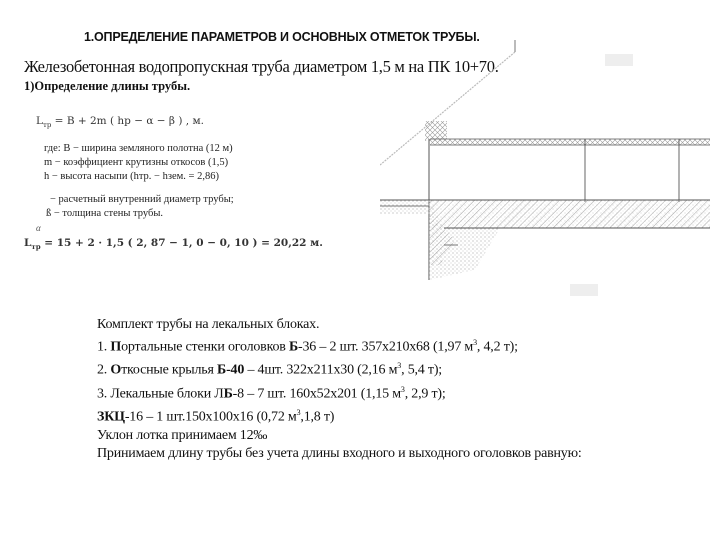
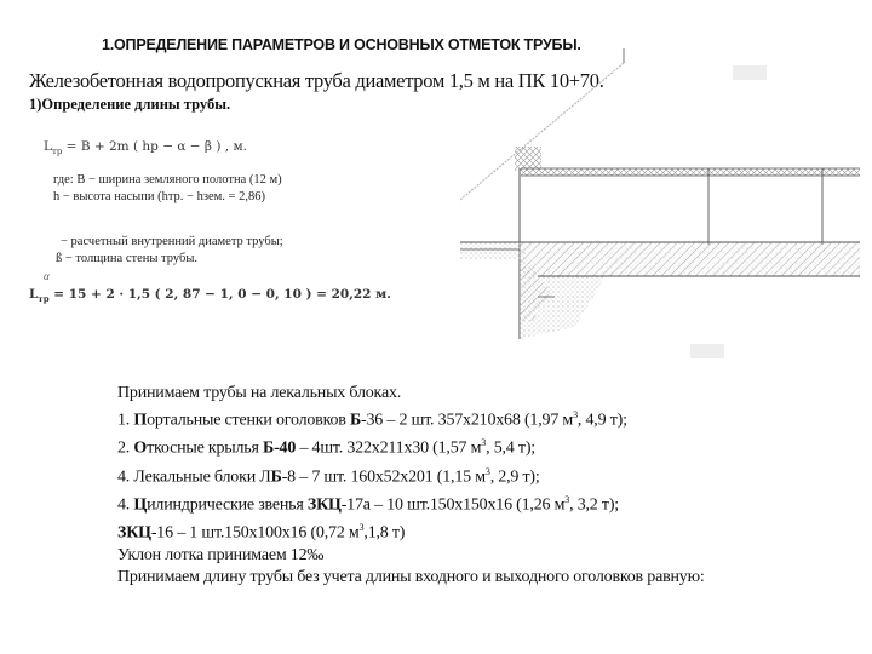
  1.ОПРЕДЕЛЕНИЕ ПАРАМЕТРОВ И ОСНОВНЫХ ОТМЕТОК ТРУБЫ.
  Железобетонная водопропускная труба диаметром 1,5 м на ПК 10+70.
  1)Определение длины трубы.
  Lтр = B + 2m ( hр − α − β ) , м.
  где: B − ширина земляного полотна (12 м)
- m − коэффициент крутизны откосов (1,5)
  h − высота насыпи (hтр. − hзем. = 2,86)
  − расчетный внутренний диаметр трубы;
  ß − толщина стены трубы.
  α
  Lтр = 15 + 2 · 1,5 ( 2, 87 − 1, 0 − 0, 10 ) = 20,22 м.
- Комплект трубы на лекальных блоках.
+ Принимаем трубы на лекальных блоках.
- 1. Портальные стенки оголовков Б-36 – 2 шт. 357х210х68 (1,97 м3, 4,2 т);
+ 1. Портальные стенки оголовков Б-36 – 2 шт. 357х210х68 (1,97 м3, 4,9 т);
- 2. Откосные крылья Б-40 – 4шт. 322х211х30 (2,16 м3, 5,4 т);
+ 2. Откосные крылья Б-40 – 4шт. 322х211х30 (1,57 м3, 5,4 т);
- 3. Лекальные блоки ЛБ-8 – 7 шт. 160х52х201 (1,15 м3, 2,9 т);
+ 4. Лекальные блоки ЛБ-8 – 7 шт. 160х52х201 (1,15 м3, 2,9 т);
+ 4. Цилиндрические звенья ЗКЦ-17а – 10 шт.150х150х16 (1,26 м3, 3,2 т);
  ЗКЦ-16 – 1 шт.150х100х16 (0,72 м3,1,8 т)
  Уклон лотка принимаем 12‰
  Принимаем длину трубы без учета длины входного и выходного оголовков равную:
